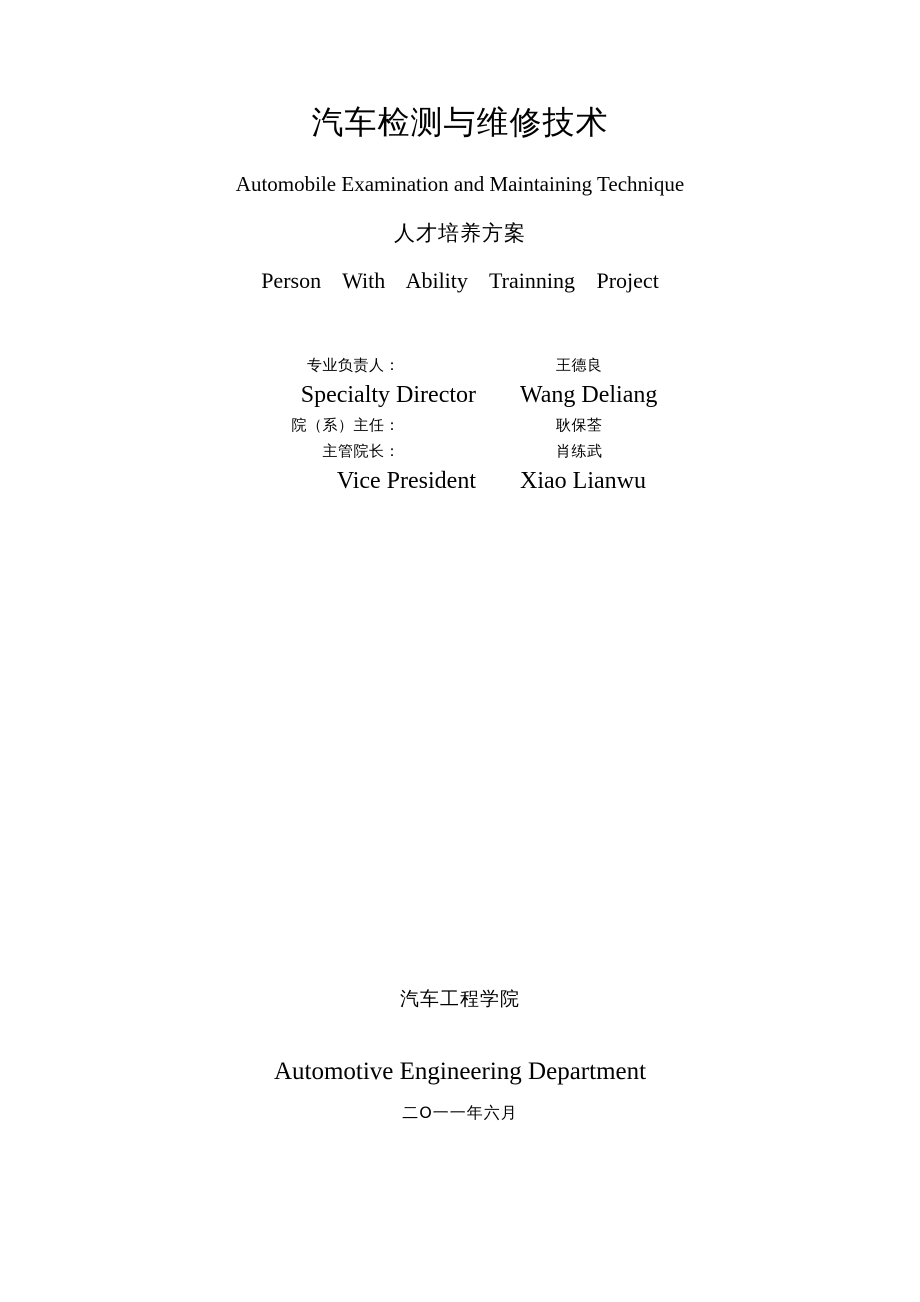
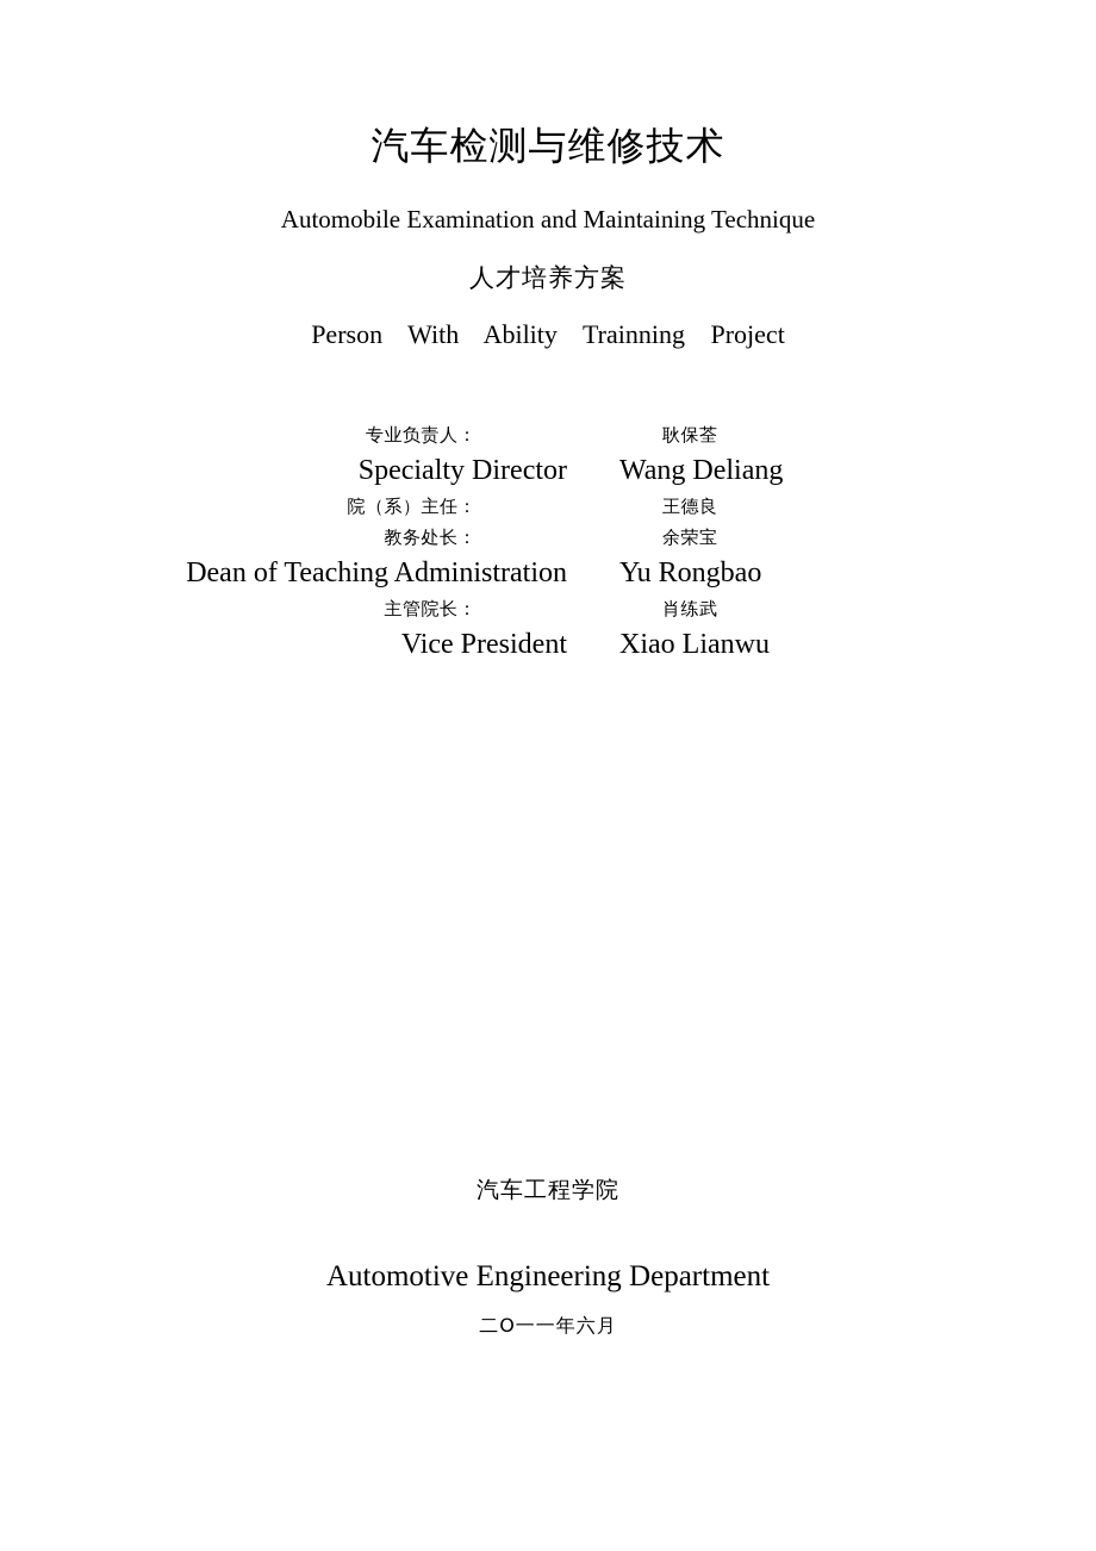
  汽车检测与维修技术
  Automobile Examination and Maintaining Technique
  人才培养方案
  Person With Ability Trainning Project
  专业负责人：
- 王德良
+ 耿保荃
  Specialty Director
  Wang Deliang
  院（系）主任：
- 耿保荃
+ 王德良
+ 教务处长：
+ 余荣宝
+ Dean of Teaching Administration
+ Yu Rongbao
  主管院长：
  肖练武
  Vice President
  Xiao Lianwu
  汽车工程学院
  Automotive Engineering Department
  二O一一年六月
